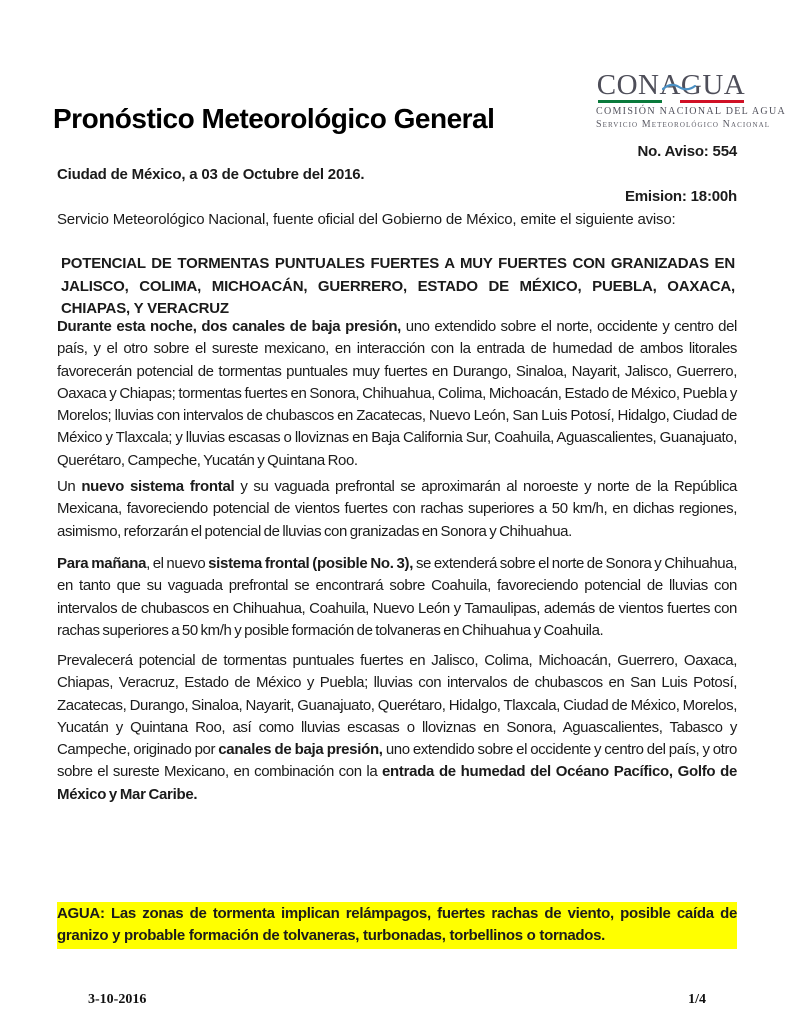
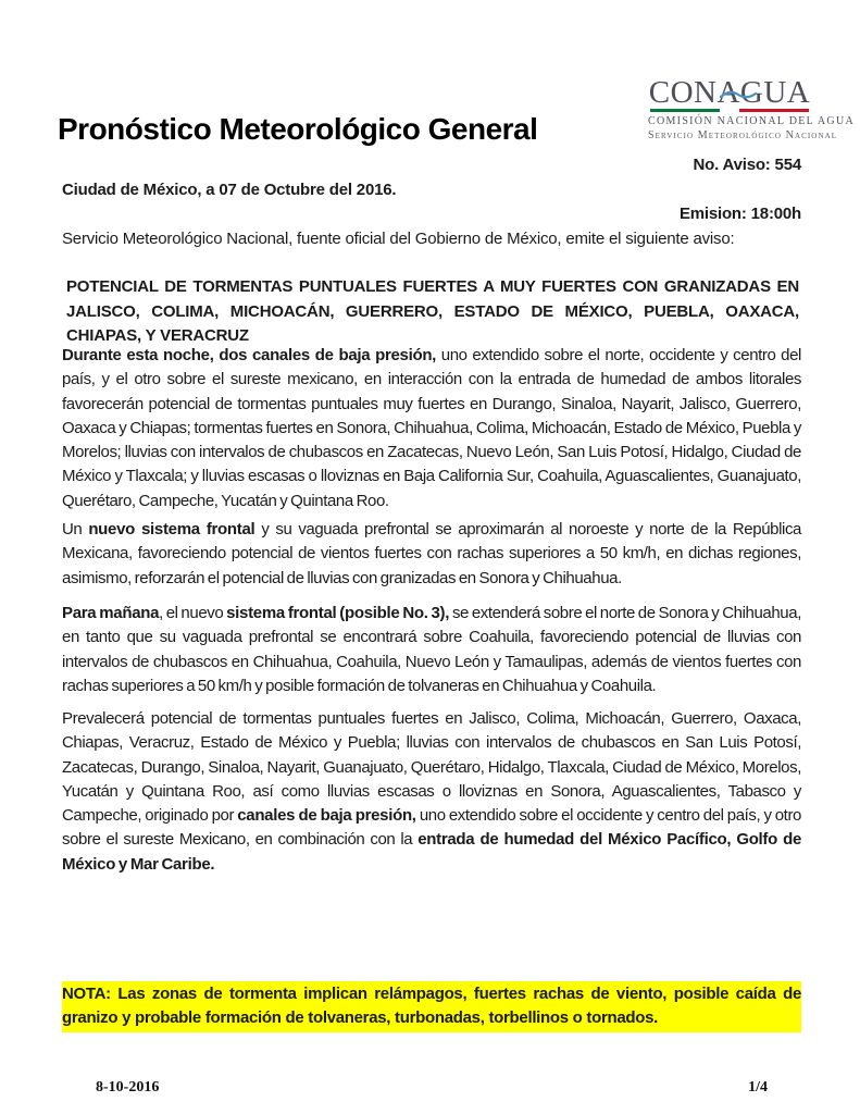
  CONGUA
  COMISIÓN NACIONAL DEL AGUA
  Servicio Meteorológico Nacional
  Pronóstico Meteorológico General
  No. Aviso: 554
- Ciudad de México, a 03 de Octubre del 2016.
+ Ciudad de México, a 07 de Octubre del 2016.
  Emision: 18:00h
  Servicio Meteorológico Nacional, fuente oficial del Gobierno de México, emite el siguiente aviso:
  POTENCIAL DE TORMENTAS PUNTUALES FUERTES A MUY FUERTES CON GRANIZADAS EN JALISCO, COLIMA, MICHOACÁN, GUERRERO, ESTADO DE MÉXICO, PUEBLA, OAXACA, CHIAPAS, Y VERACRUZ
  Durante esta noche, dos canales de baja presión, uno extendido sobre el norte, occidente y centro del país, y el otro sobre el sureste mexicano, en interacción con la entrada de humedad de ambos litorales favorecerán potencial de tormentas puntuales muy fuertes en Durango, Sinaloa, Nayarit, Jalisco, Guerrero, Oaxaca y Chiapas; tormentas fuertes en Sonora, Chihuahua, Colima, Michoacán, Estado de México, Puebla y Morelos; lluvias con intervalos de chubascos en Zacatecas, Nuevo León, San Luis Potosí, Hidalgo, Ciudad de México y Tlaxcala; y lluvias escasas o lloviznas en Baja California Sur, Coahuila, Aguascalientes, Guanajuato, Querétaro, Campeche, Yucatán y Quintana Roo.
  Un nuevo sistema frontal y su vaguada prefrontal se aproximarán al noroeste y norte de la República Mexicana, favoreciendo potencial de vientos fuertes con rachas superiores a 50 km/h, en dichas regiones, asimismo, reforzarán el potencial de lluvias con granizadas en Sonora y Chihuahua.
  Para mañana, el nuevo sistema frontal (posible No. 3), se extenderá sobre el norte de Sonora y Chihuahua, en tanto que su vaguada prefrontal se encontrará sobre Coahuila, favoreciendo potencial de lluvias con intervalos de chubascos en Chihuahua, Coahuila, Nuevo León y Tamaulipas, además de vientos fuertes con rachas superiores a 50 km/h y posible formación de tolvaneras en Chihuahua y Coahuila.
- Prevalecerá potencial de tormentas puntuales fuertes en Jalisco, Colima, Michoacán, Guerrero, Oaxaca, Chiapas, Veracruz, Estado de México y Puebla; lluvias con intervalos de chubascos en San Luis Potosí, Zacatecas, Durango, Sinaloa, Nayarit, Guanajuato, Querétaro, Hidalgo, Tlaxcala, Ciudad de México, Morelos, Yucatán y Quintana Roo, así como lluvias escasas o lloviznas en Sonora, Aguascalientes, Tabasco y Campeche, originado por canales de baja presión, uno extendido sobre el occidente y centro del país, y otro sobre el sureste Mexicano, en combinación con la entrada de humedad del Océano Pacífico, Golfo de México y Mar Caribe.
+ Prevalecerá potencial de tormentas puntuales fuertes en Jalisco, Colima, Michoacán, Guerrero, Oaxaca, Chiapas, Veracruz, Estado de México y Puebla; lluvias con intervalos de chubascos en San Luis Potosí, Zacatecas, Durango, Sinaloa, Nayarit, Guanajuato, Querétaro, Hidalgo, Tlaxcala, Ciudad de México, Morelos, Yucatán y Quintana Roo, así como lluvias escasas o lloviznas en Sonora, Aguascalientes, Tabasco y Campeche, originado por canales de baja presión, uno extendido sobre el occidente y centro del país, y otro sobre el sureste Mexicano, en combinación con la entrada de humedad del México Pacífico, Golfo de México y Mar Caribe.
- AGUA: Las zonas de tormenta implican relámpagos, fuertes rachas de viento, posible caída de granizo y probable formación de tolvaneras, turbonadas, torbellinos o tornados.
+ NOTA: Las zonas de tormenta implican relámpagos, fuertes rachas de viento, posible caída de granizo y probable formación de tolvaneras, turbonadas, torbellinos o tornados.
- 3-10-2016
+ 8-10-2016
  1/4
